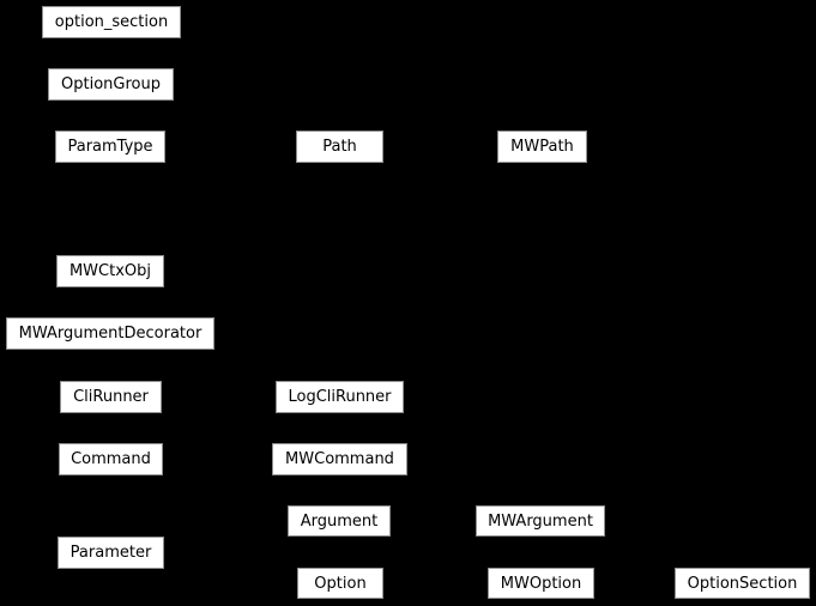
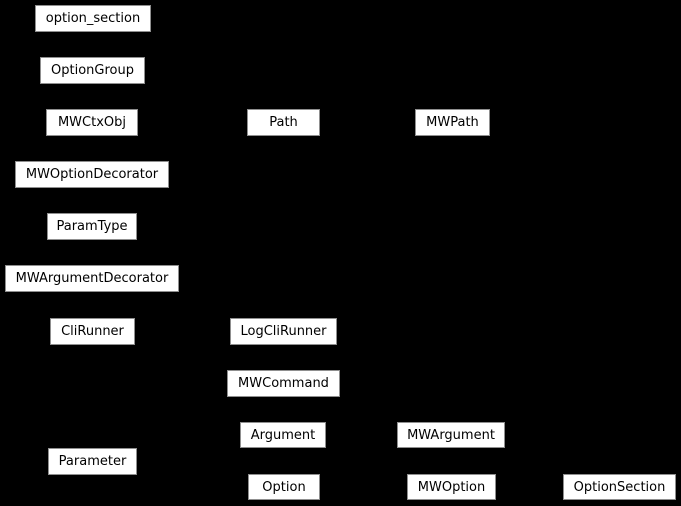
  option_section
  OptionGroup
- ParamType
+ MWCtxObj
  Path
  MWPath
+ MWOptionDecorator
- MWCtxObj
+ ParamType
  MWArgumentDecorator
  CliRunner
  LogCliRunner
- Command
  MWCommand
  Argument
  MWArgument
  Parameter
  Option
  MWOption
  OptionSection
